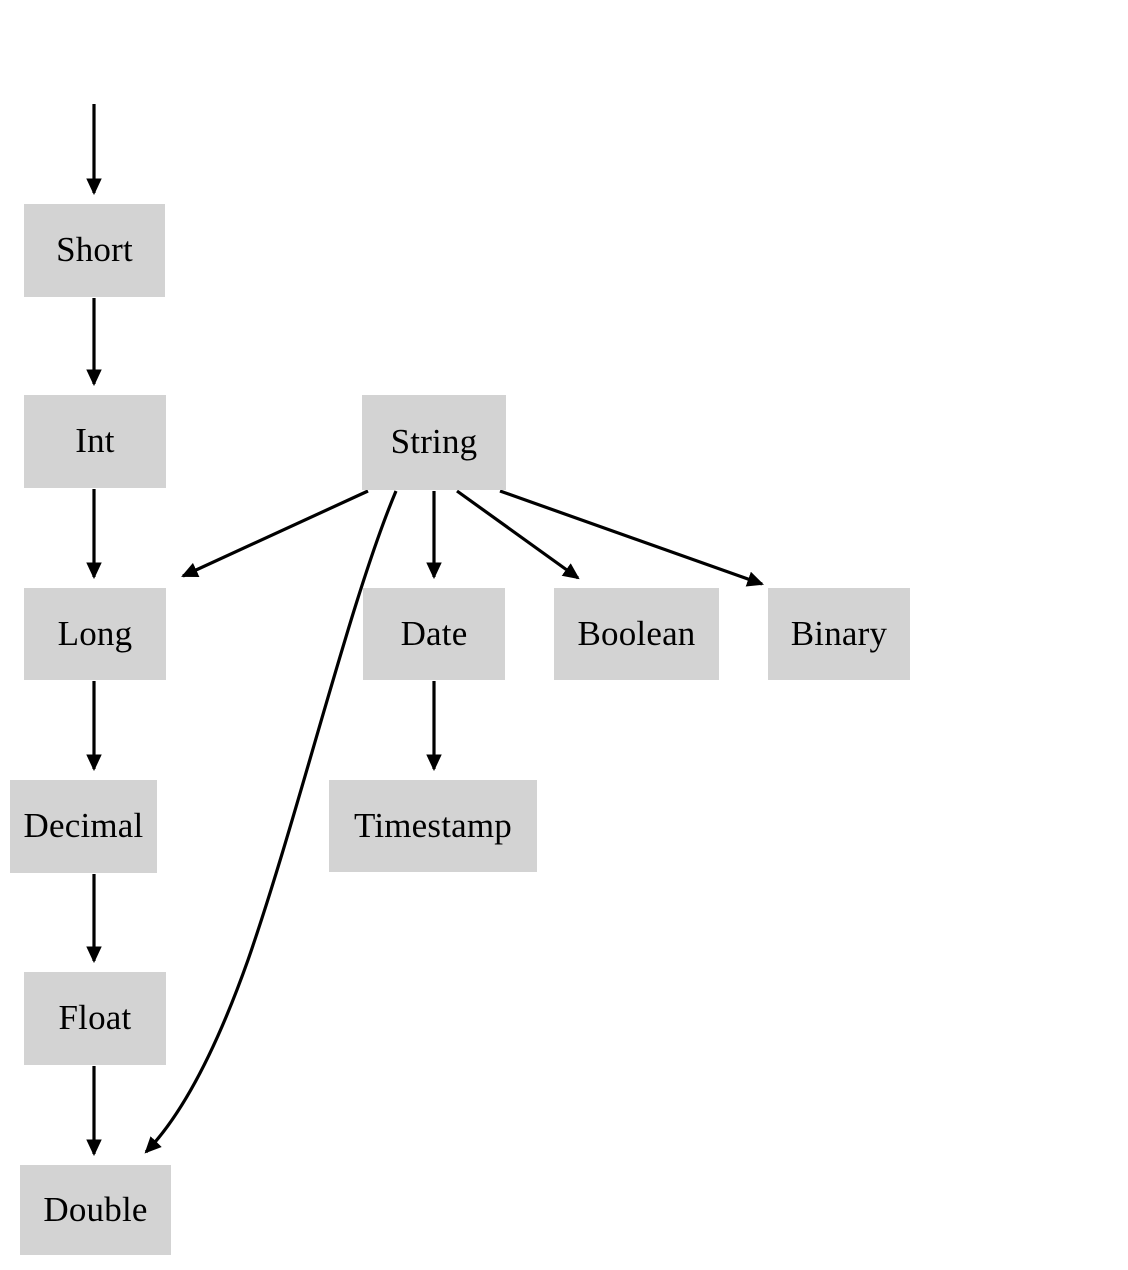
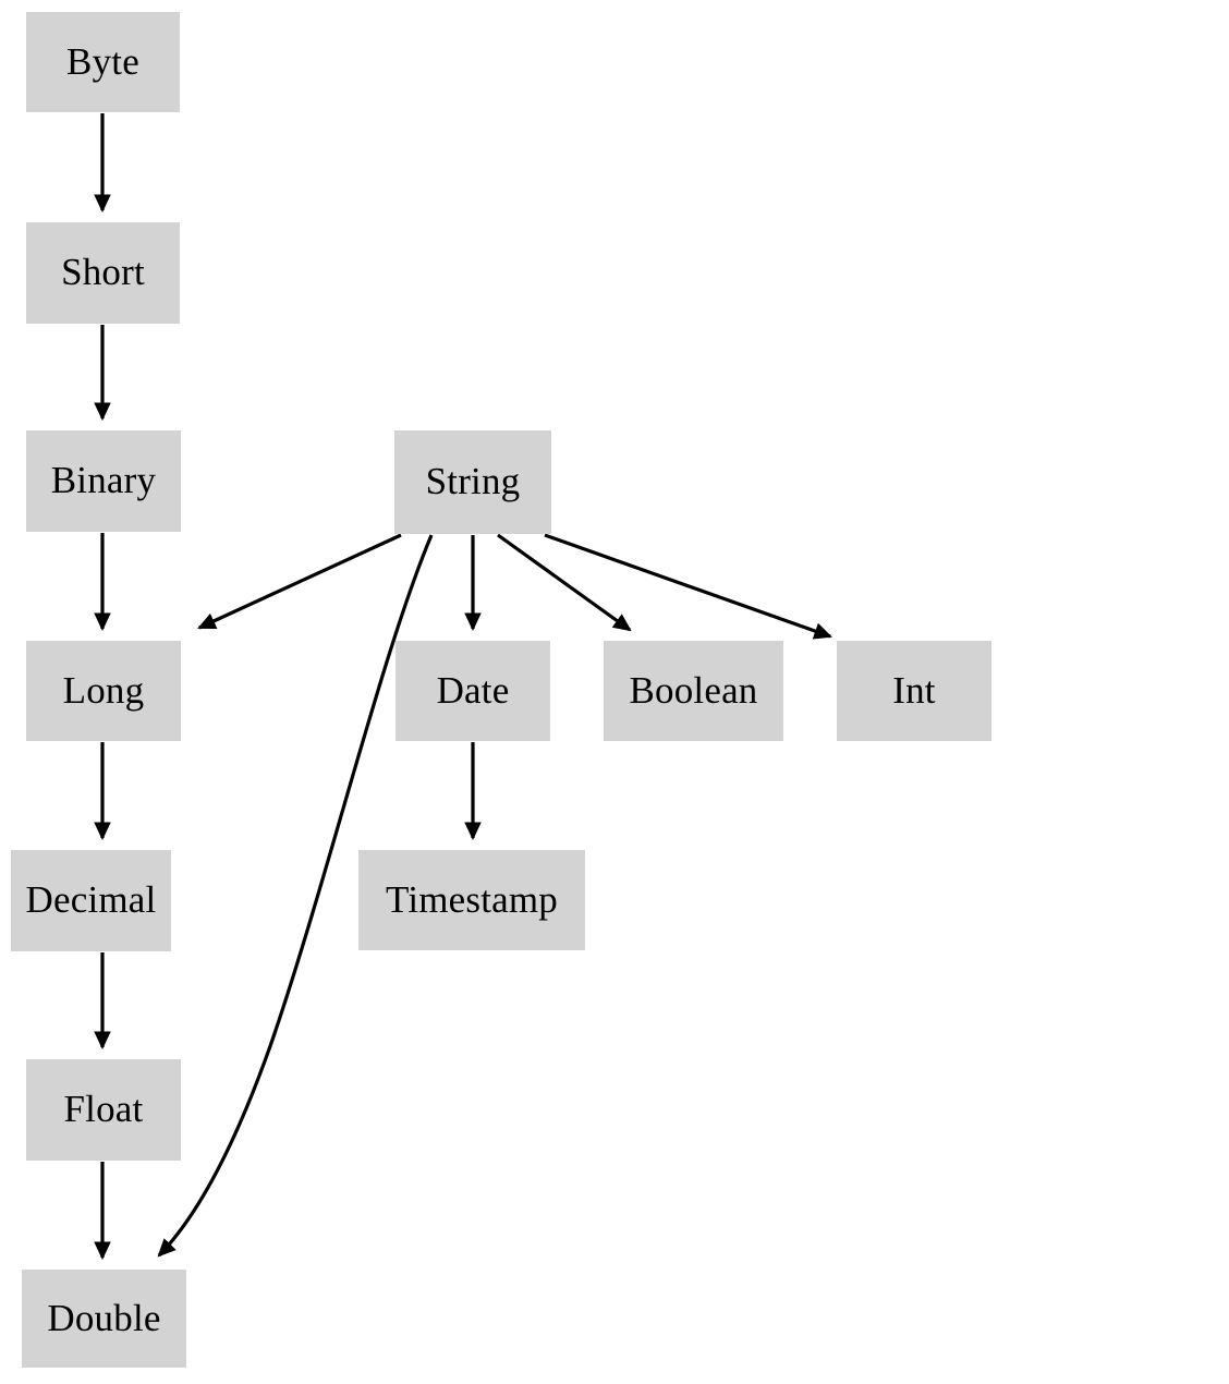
+ Byte
  Short
- Int
+ Binary
  Long
  Decimal
  Float
  Double
  String
  Date
  Timestamp
  Boolean
- Binary
+ Int
